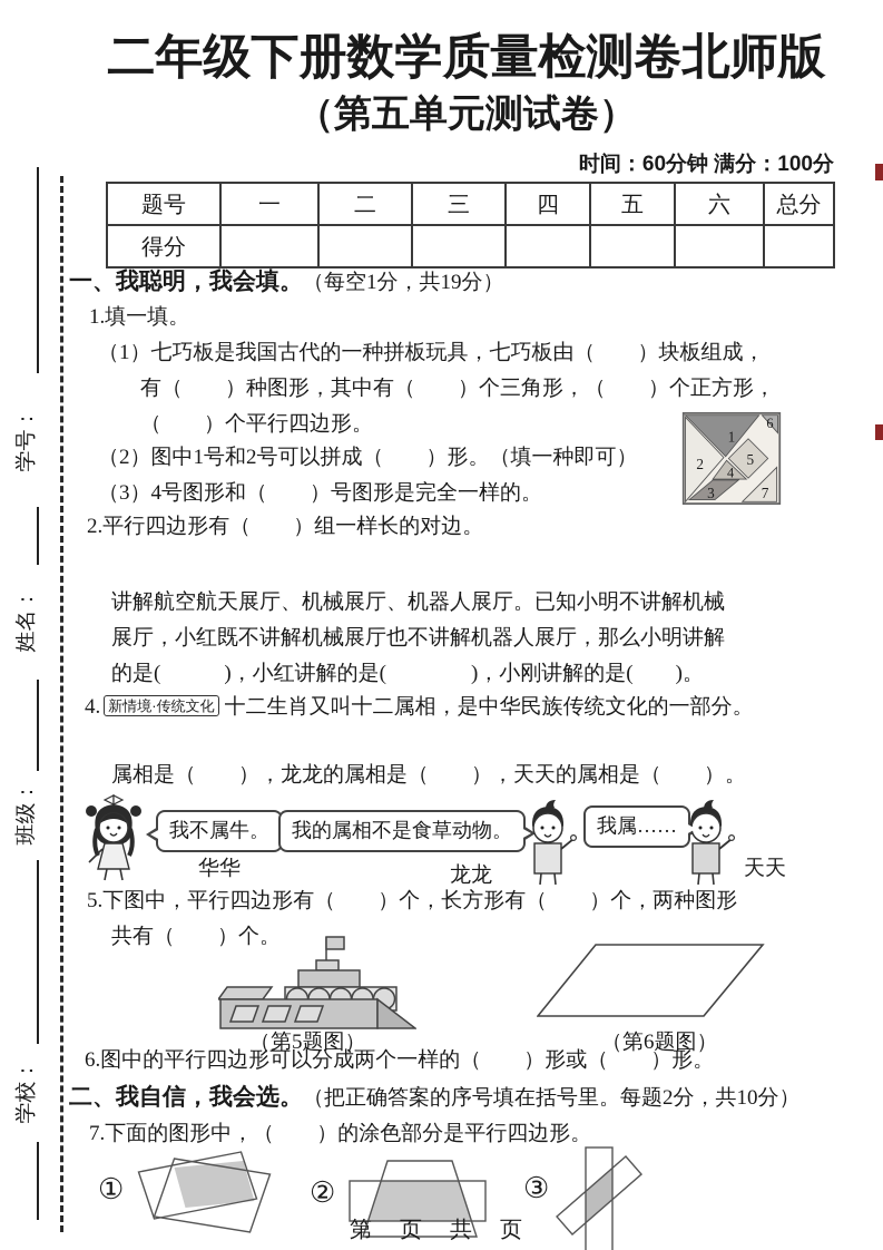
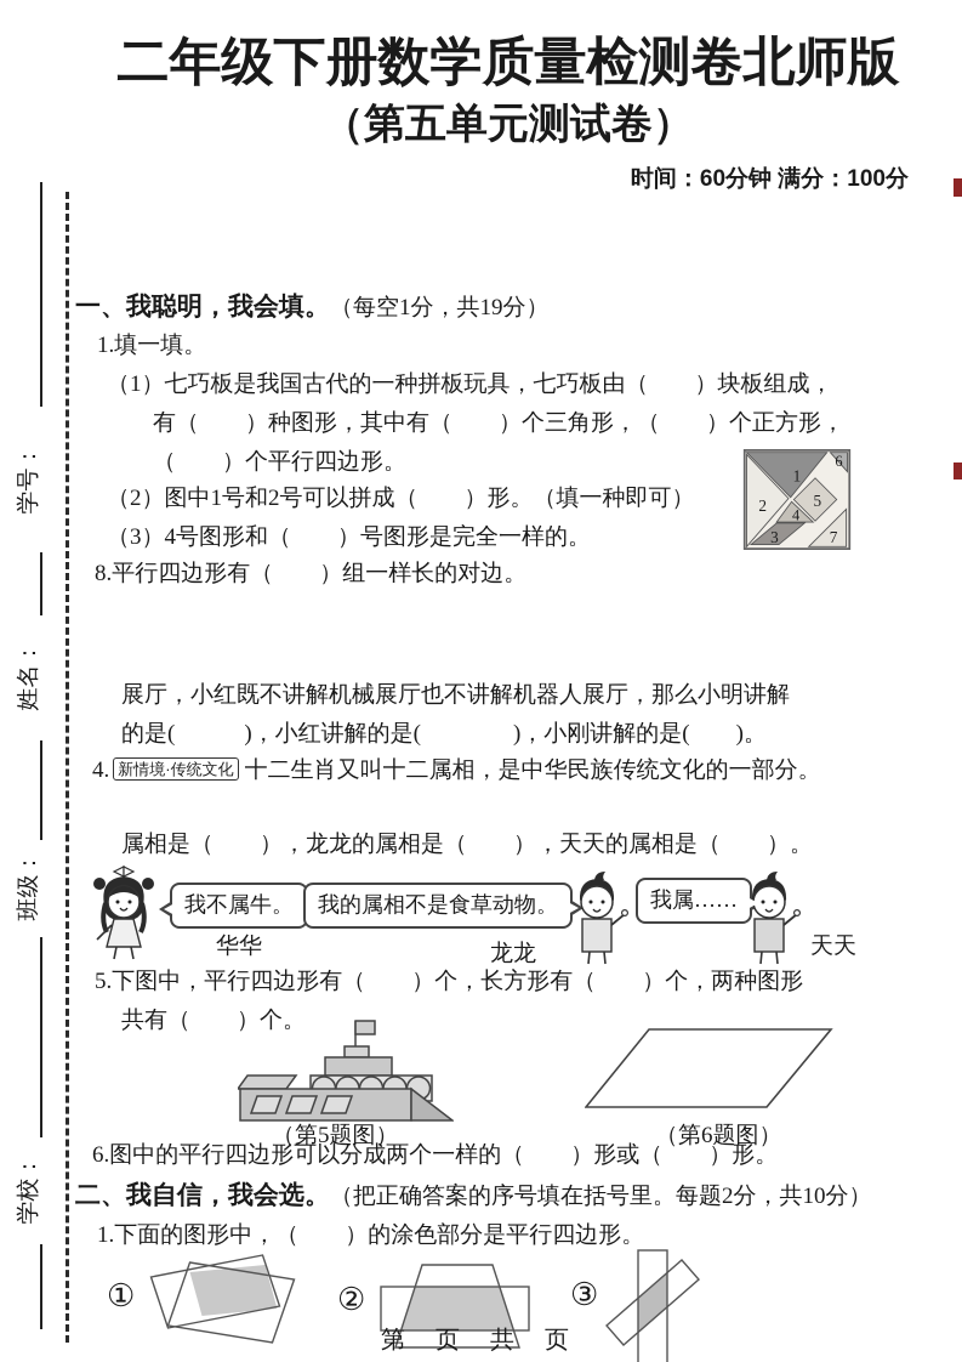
  二年级下册数学质量检测卷北师版
  （第五单元测试卷）
  时间：60分钟 满分：100分
- 题号	一	二	三	四	五	六	总分
- 得分
  一、我聪明，我会填。（每空1分，共19分）
  1.填一填。
  （1）七巧板是我国古代的一种拼板玩具，七巧板由（ ）块板组成，
  有（ ）种图形，其中有（ ）个三角形，（ ）个正方形，
  （ ）个平行四边形。
  （2）图中1号和2号可以拼成（ ）形。（填一种即可）
  （3）4号图形和（ ）号图形是完全一样的。
  1
  2
  3
  4
  5
  6
  7
- 2.平行四边形有（ ）组一样长的对边。
+ 8.平行四边形有（ ）组一样长的对边。
- 讲解航空航天展厅、机械展厅、机器人展厅。已知小明不讲解机械
  展厅，小红既不讲解机械展厅也不讲解机器人展厅，那么小明讲解
  的是( )，小红讲解的是( )，小刚讲解的是( )。
  4. 新情境·传统文化 十二生肖又叫十二属相，是中华民族传统文化的一部分。
  属相是（ ），龙龙的属相是（ ），天天的属相是（ ）。
  我不属牛。
  我的属相不是食草动物。
  我属……
  华华
  龙龙
  天天
  5.下图中，平行四边形有（ ）个，长方形有（ ）个，两种图形
  共有（ ）个。
  （第5题图）
  （第6题图）
  6.图中的平行四边形可以分成两个一样的（ ）形或（ ）形。
  二、我自信，我会选。（把正确答案的序号填在括号里。每题2分，共10分）
- 7.下面的图形中，（ ）的涂色部分是平行四边形。
+ 1.下面的图形中，（ ）的涂色部分是平行四边形。
  ①
  ②
  ③
  第 页 共 页
